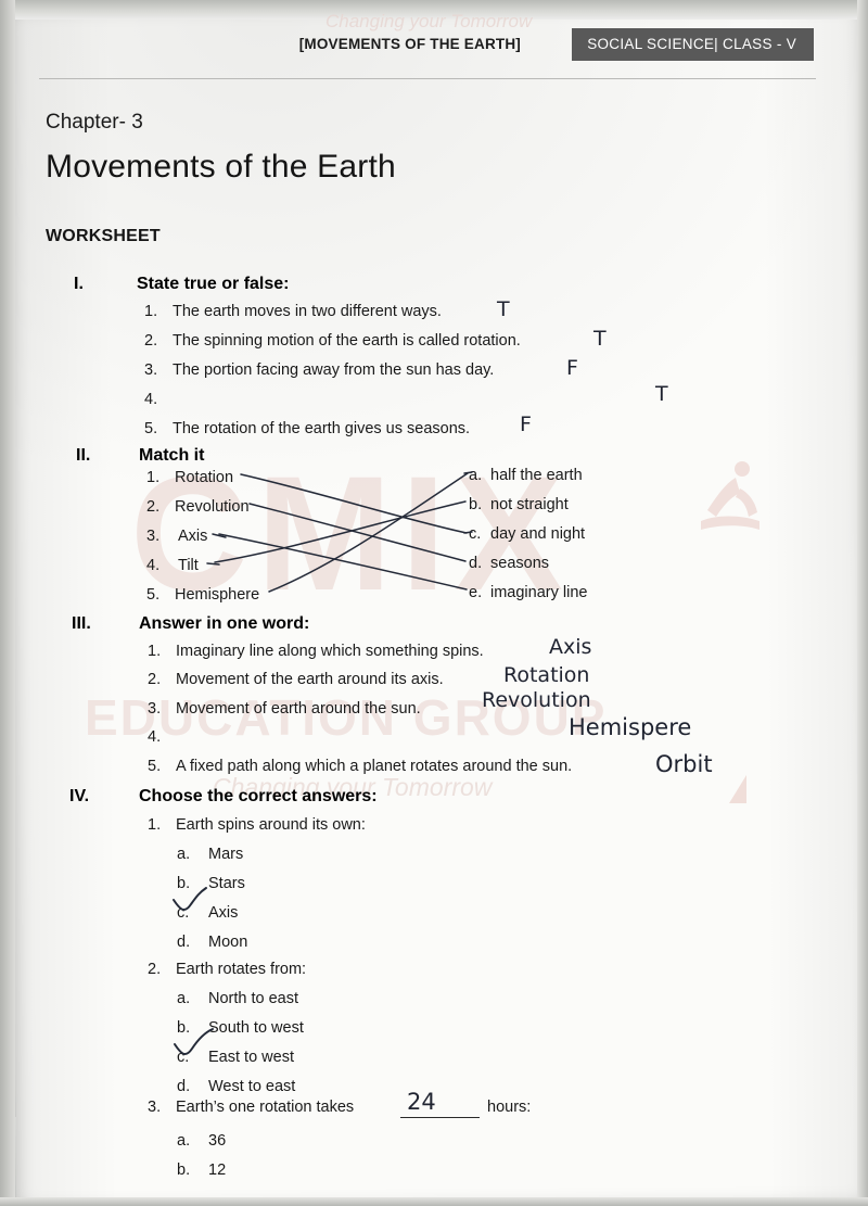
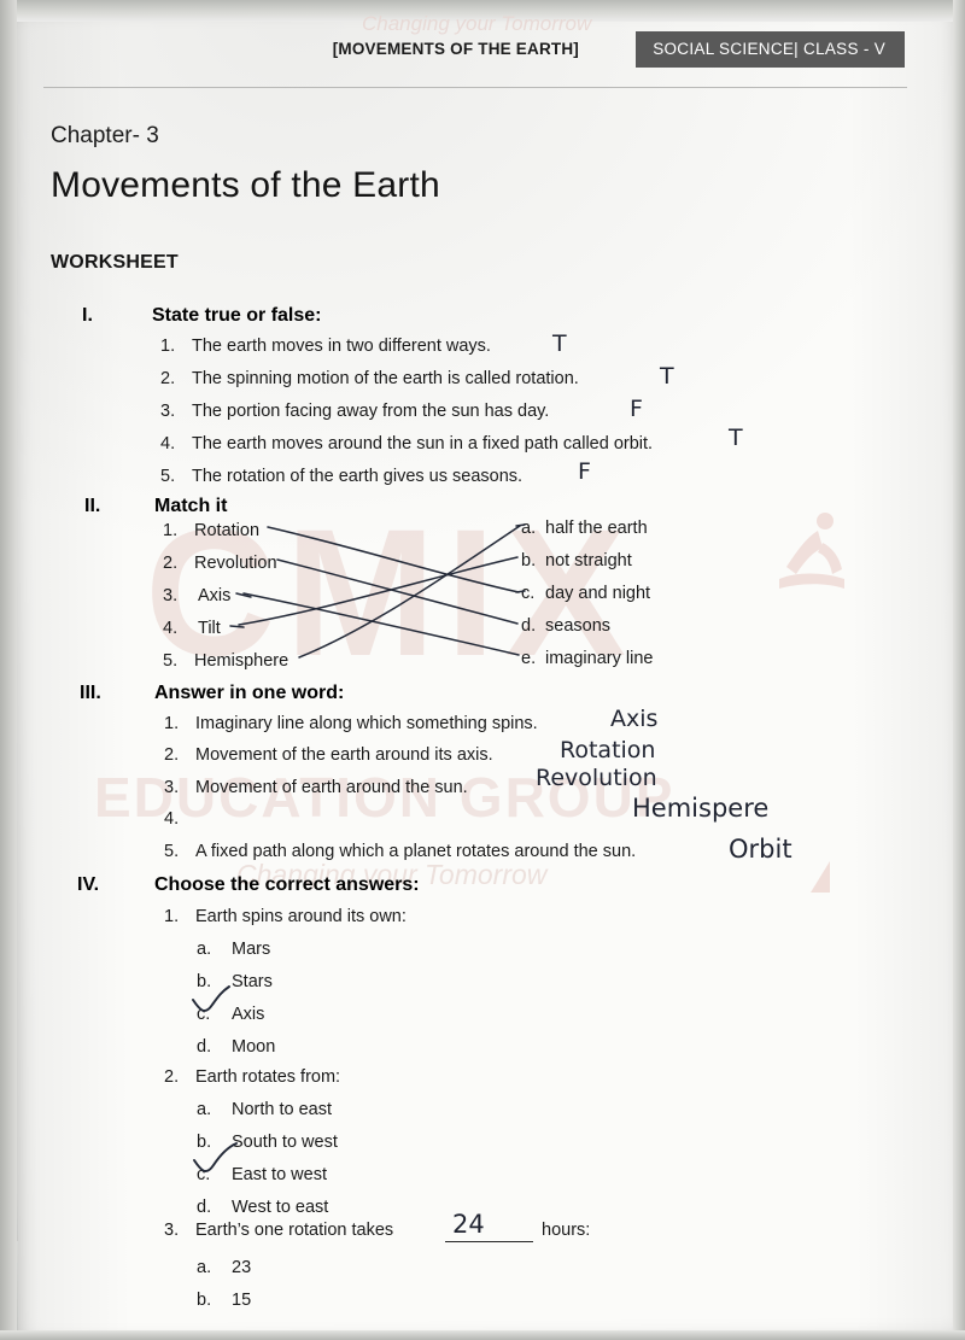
  Changing your Tomorrow
  CMIX
  EDUCATION GROUP
  Changing your Tomorrow
  [MOVEMENTS OF THE EARTH]
  SOCIAL SCIENCE| CLASS - V
  Chapter- 3
  Movements of the Earth
  WORKSHEET
  I.
  State true or false:
  1.
  The earth moves in two different ways.
  T
  2.
  The spinning motion of the earth is called rotation.
  T
  3.
  The portion facing away from the sun has day.
  F
  4.
+ The earth moves around the sun in a fixed path called orbit.
  T
  5.
  The rotation of the earth gives us seasons.
  F
  II.
  Match it
  1.
  Rotation
  2.
  Revolution
  3.
  Axis
  4.
  Tilt
  5.
  Hemisphere
  a.
  half the earth
  b.
  not straight
  c.
  day and night
  d.
  seasons
  e.
  imaginary line
  III.
  Answer in one word:
  1.
  Imaginary line along which something spins.
  Axis
  2.
  Movement of the earth around its axis.
  Rotation
  3.
  Movement of earth around the sun.
  Revolution
  4.
  Hemispere
  5.
  A fixed path along which a planet rotates around the sun.
  Orbit
  IV.
  Choose the correct answers:
  1.
  Earth spins around its own:
  a.
  Mars
  b.
  Stars
  c.
  Axis
  d.
  Moon
  2.
  Earth rotates from:
  a.
  North to east
  b.
  South to west
  c.
  East to west
  d.
  West to east
  3.
  Earth’s one rotation takes
  24
  hours:
  a.
- 36
+ 23
  b.
- 12
+ 15
